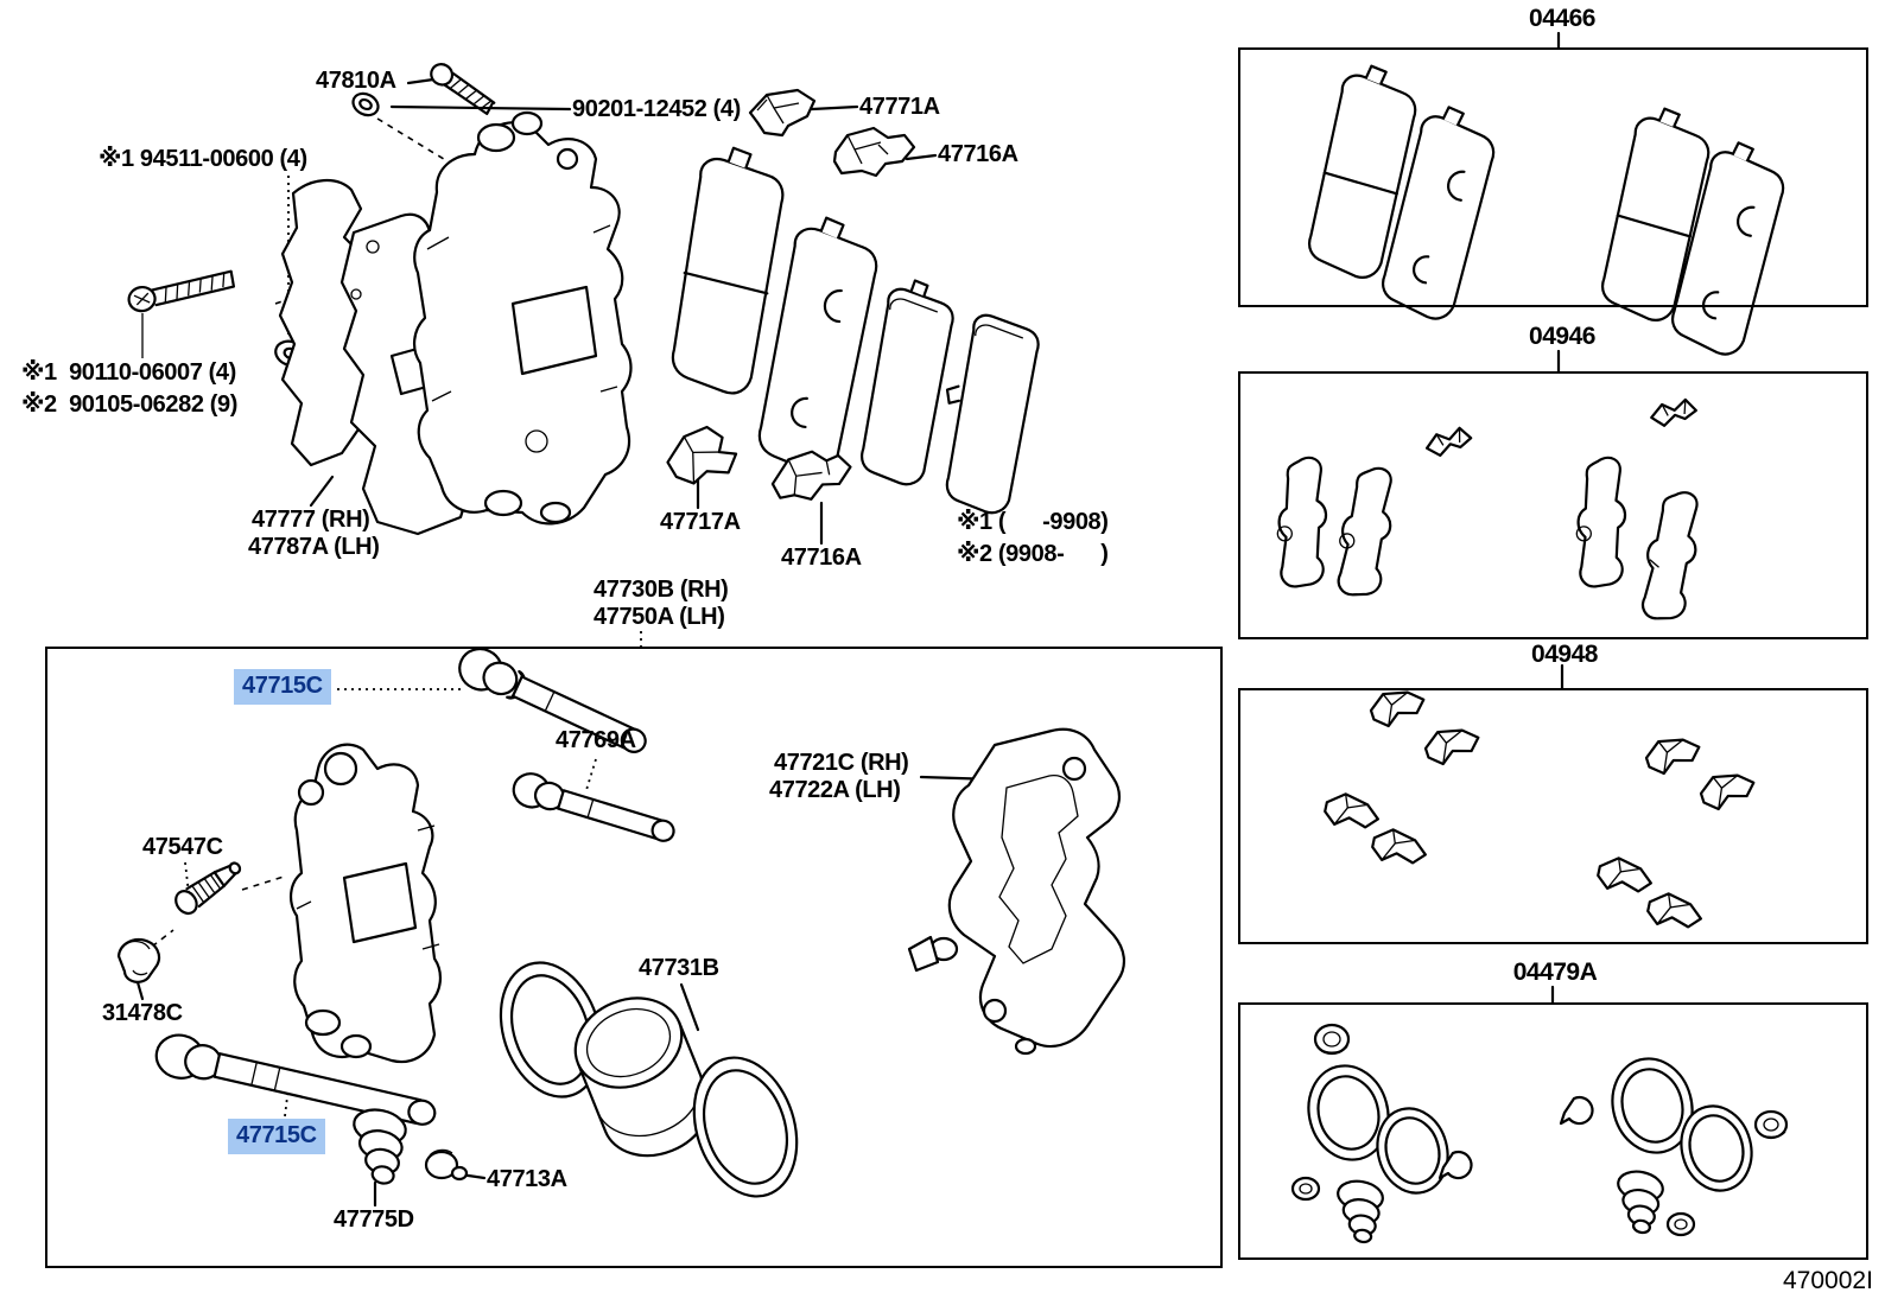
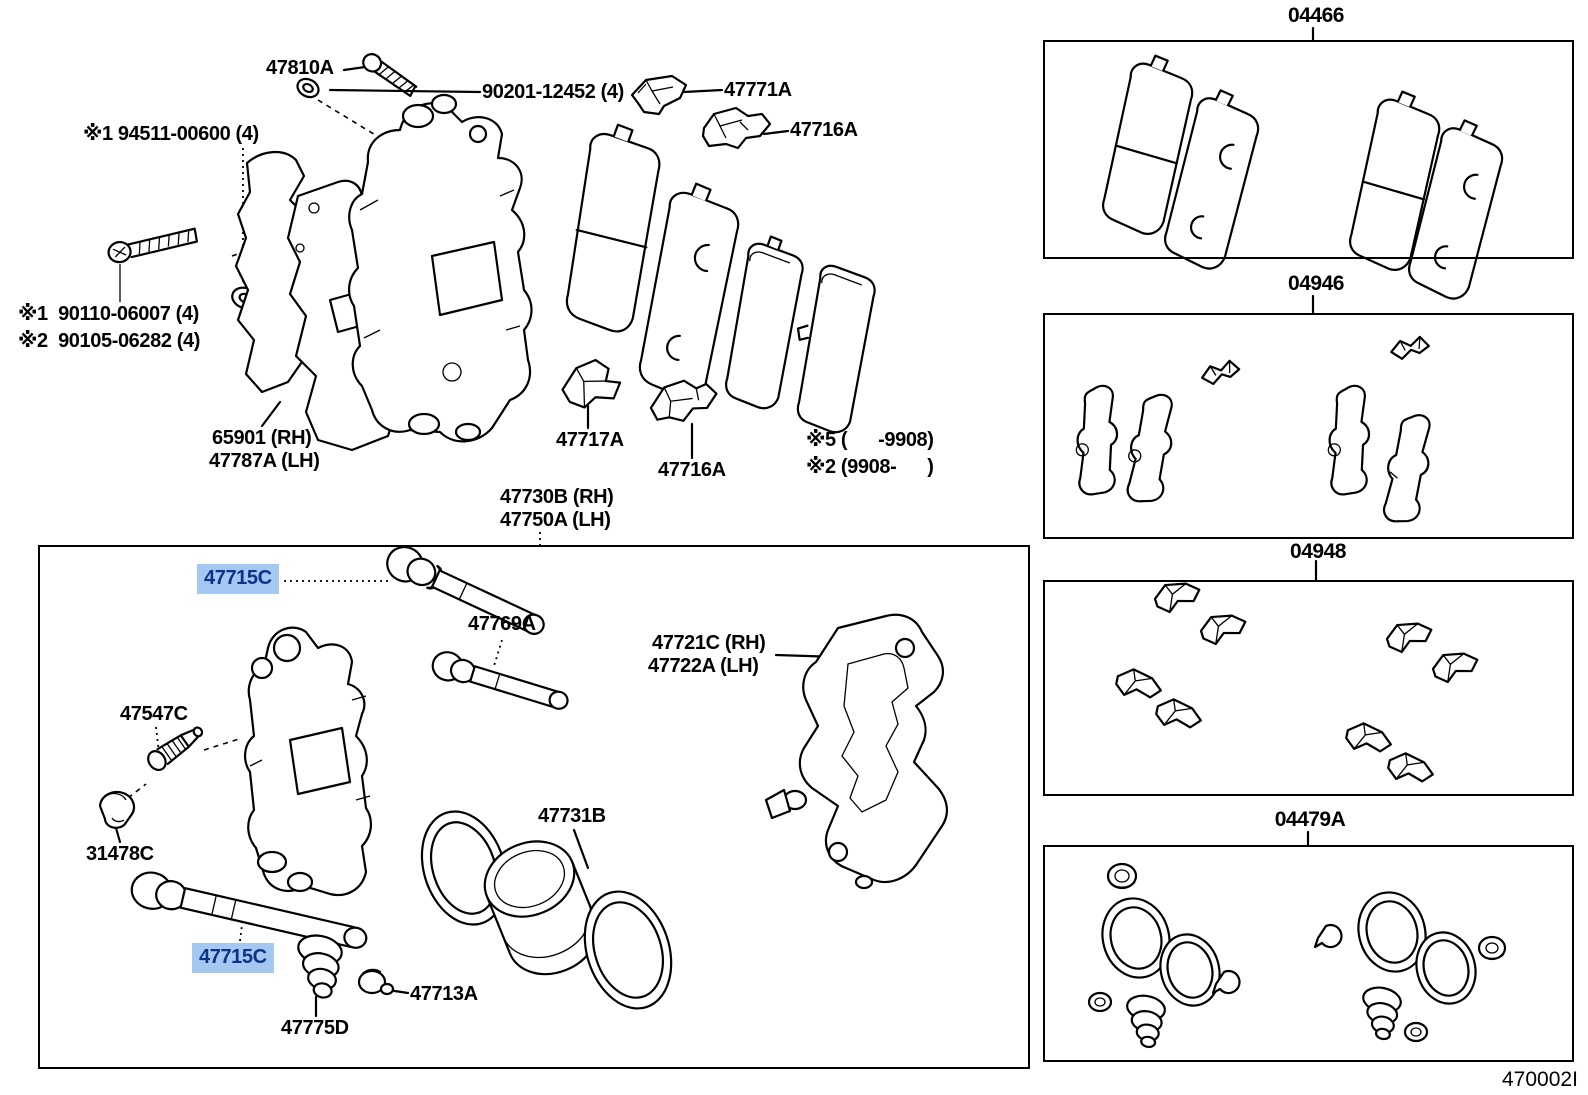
  47810A
  90201-12452 (4)
  47771A
  47716A
  ※1 94511-00600 (4)
  ※1 90110-06007 (4)
- ※2 90105-06282 (9)
+ ※2 90105-06282 (4)
- 47777 (RH)
+ 65901 (RH)
  47787A (LH)
  47717A
  47716A
- ※1 ( -9908)
+ ※5 ( -9908)
  ※2 (9908- )
  47730B (RH)
  47750A (LH)
  47715C
  47769A
  47721C (RH)
  47722A (LH)
  47547C
  31478C
  47731B
  47715C
  47713A
  47775D
  04466
  04946
  04948
  04479A
  470002I
